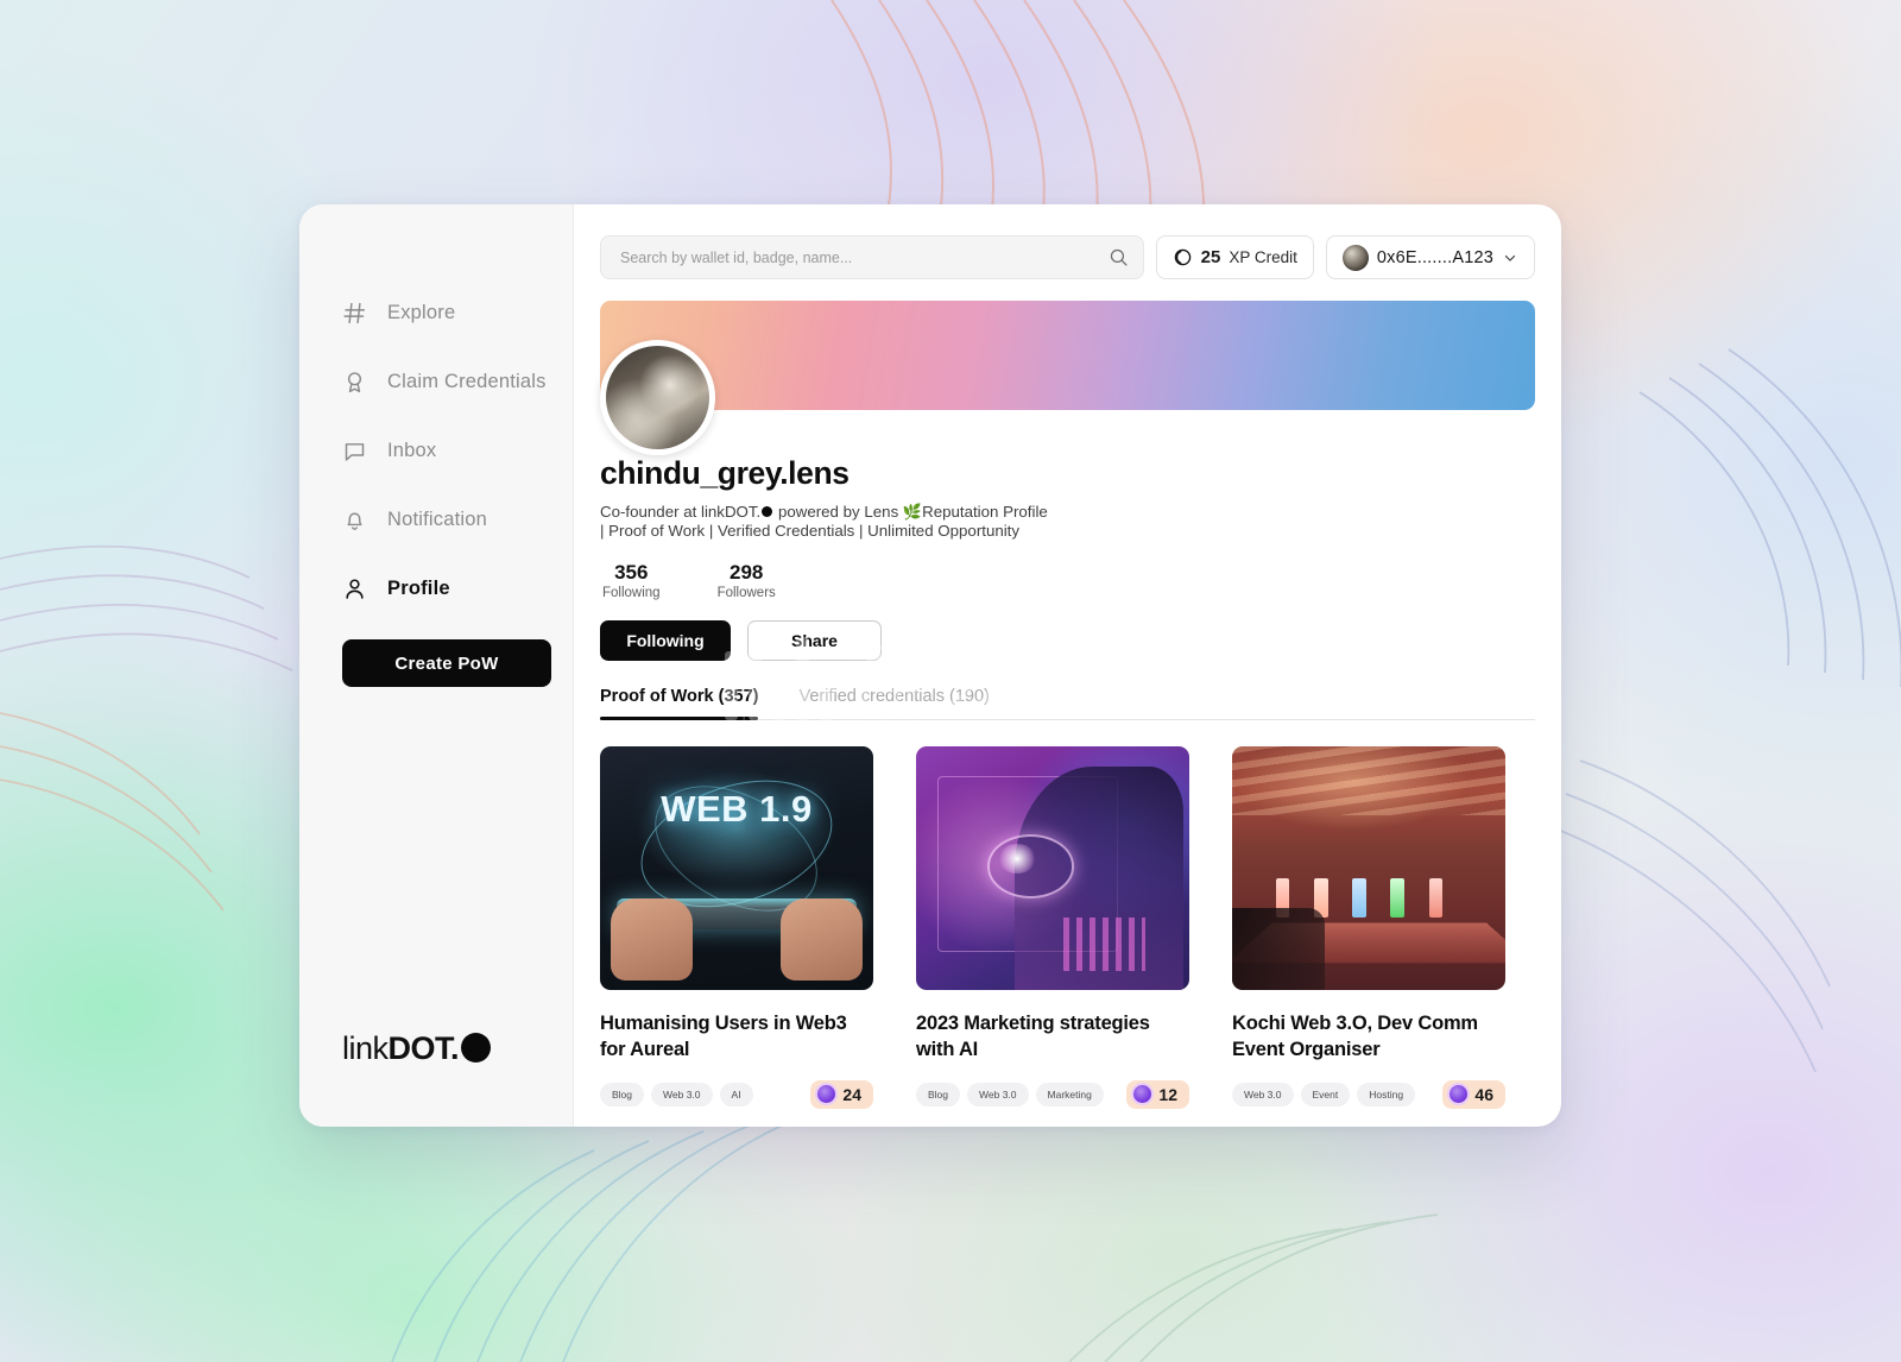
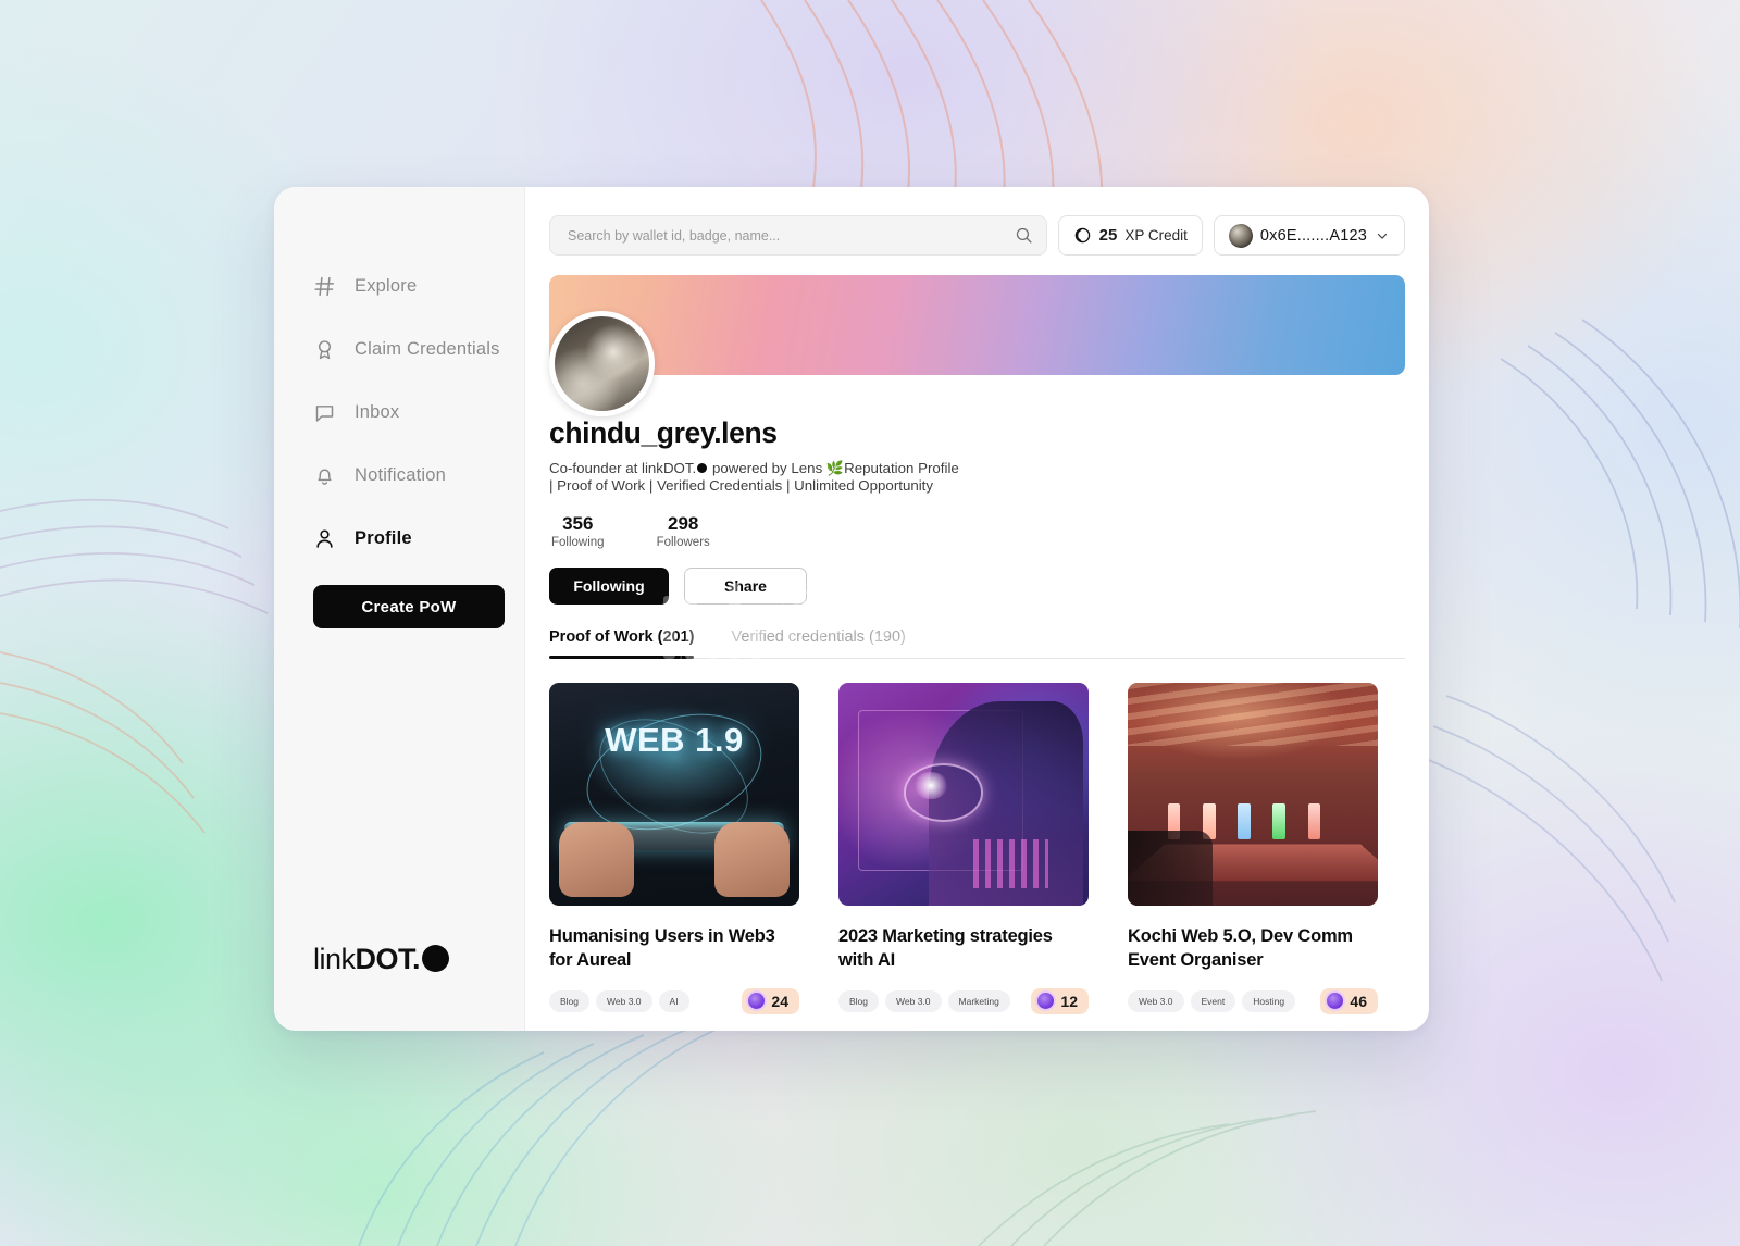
  Explore
  Claim Credentials
  Inbox
  Notification
  Profile
  Create PoW
  link
  DOT.
  Search by wallet id, badge, name...
  25
  XP Credit
  0x6E.......A123
  chindu_grey.lens
  Co-founder at linkDOT. powered by Lens 🌿Reputation Profile
  | Proof of Work | Verified Credentials | Unlimited Opportunity
  356
  Following
  298
  Followers
  Following
  Share
- Proof of Work (357)
+ Proof of Work (201)
  Verified credentials (190)
  WEB 1.9
  Humanising Users in Web3 for Aureal
  Blog
  Web 3.0
  AI
  24
  2023 Marketing strategies with AI
  Blog
  Web 3.0
  Marketing
  12
- Kochi Web 3.O, Dev Comm Event Organiser
+ Kochi Web 5.O, Dev Comm Event Organiser
  Web 3.0
  Event
  Hosting
  46
  律动
  BLOCKBEATS
